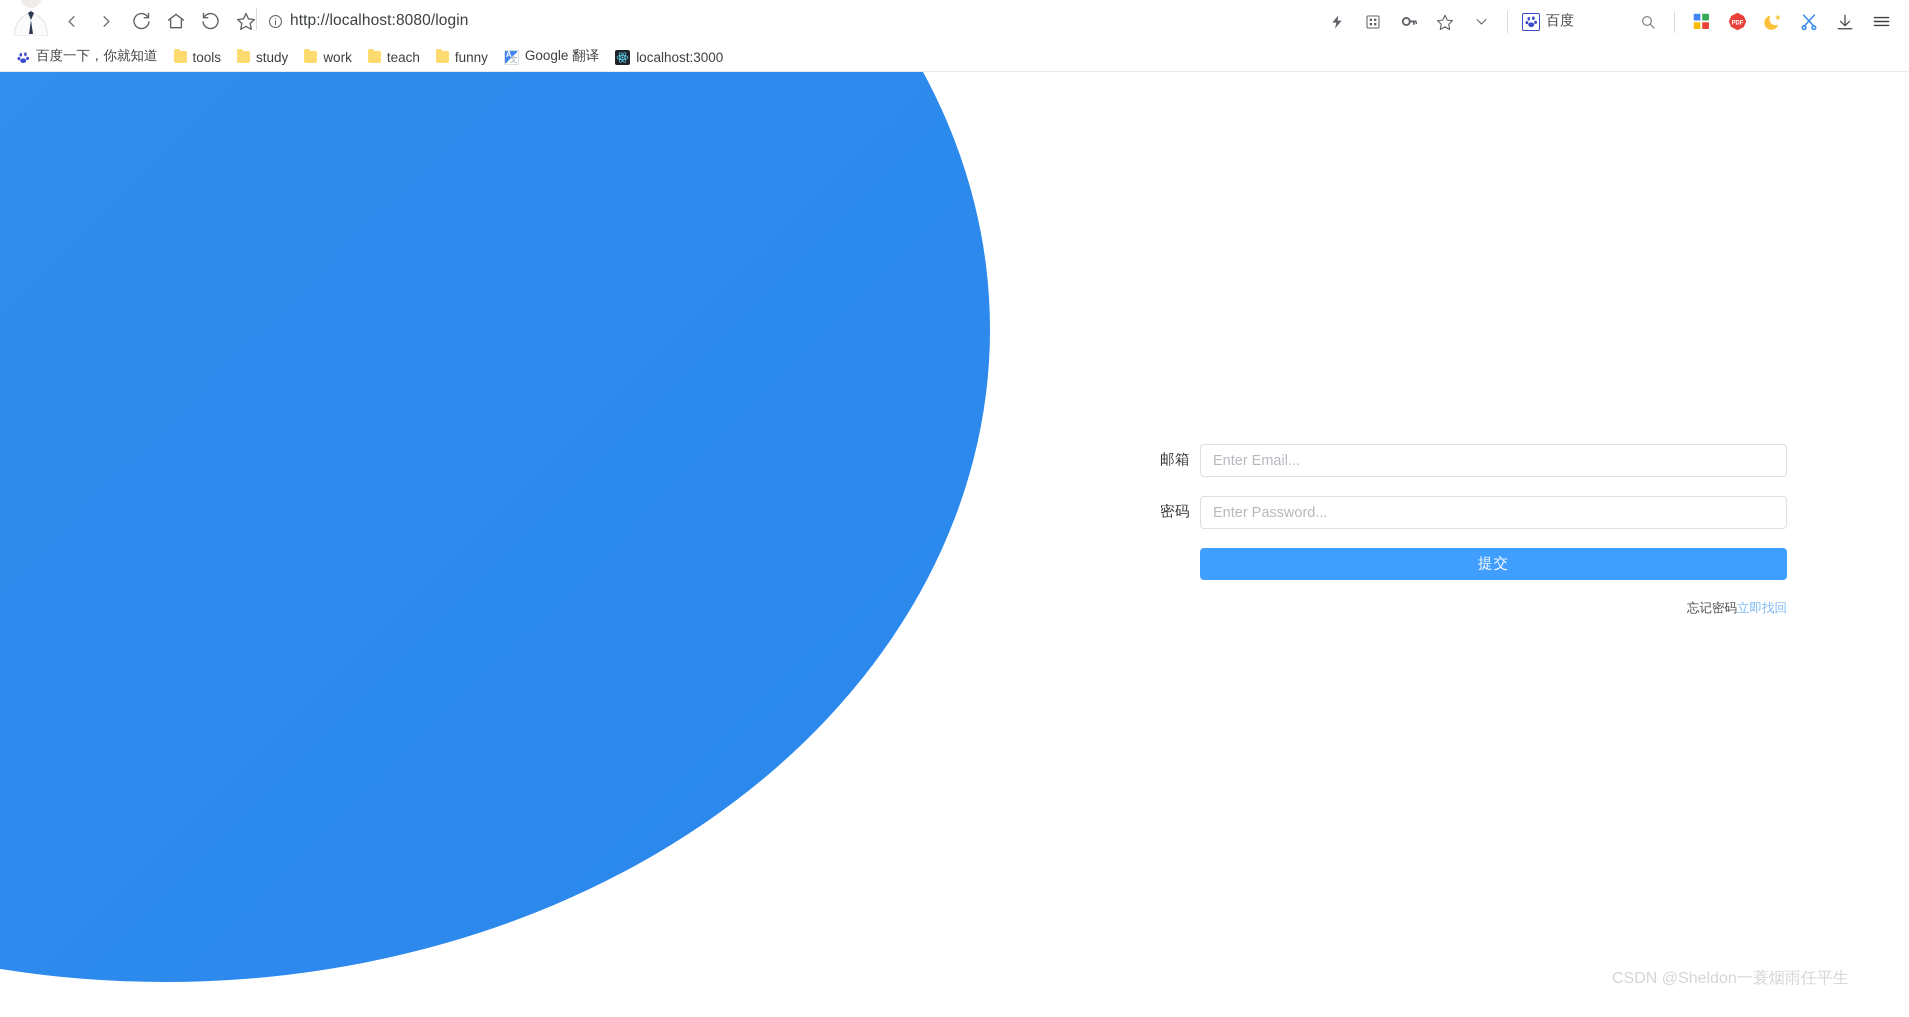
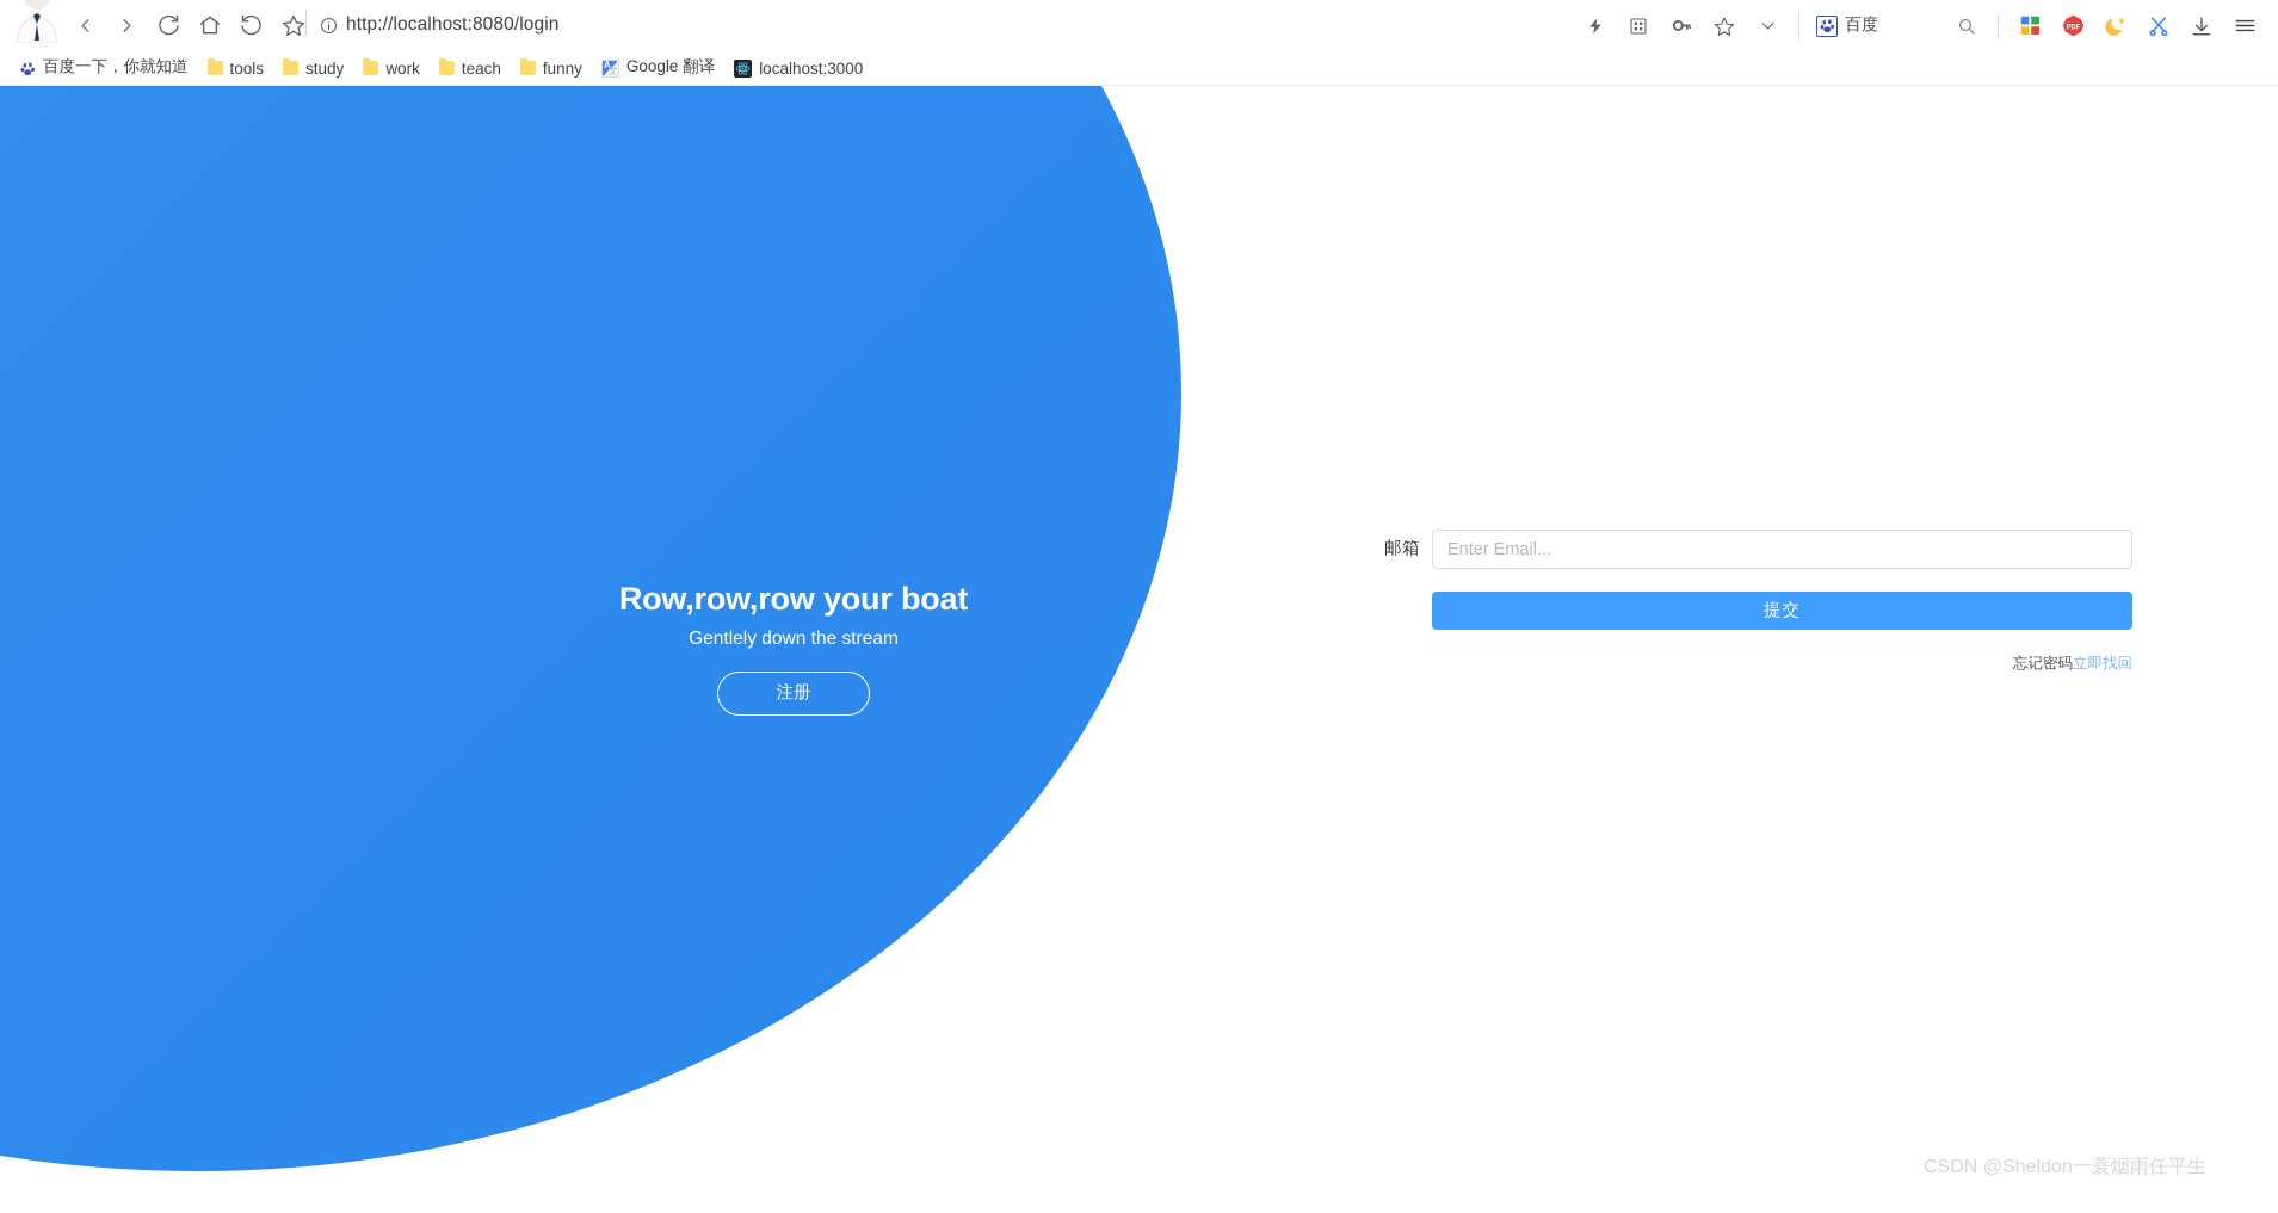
  http://localhost:8080/login
  百度
  百度一下，你就知道
  tools
  study
  work
  teach
  funny
  Google 翻译
  localhost:3000
+ Row,row,row your boat
+ Gentlely down the stream
+ 注册
  邮箱
  Enter Email...
- 密码
- Enter Password...
  提交
  忘记密码
  立即找回
  CSDN @Sheldon一蓑烟雨任平生
